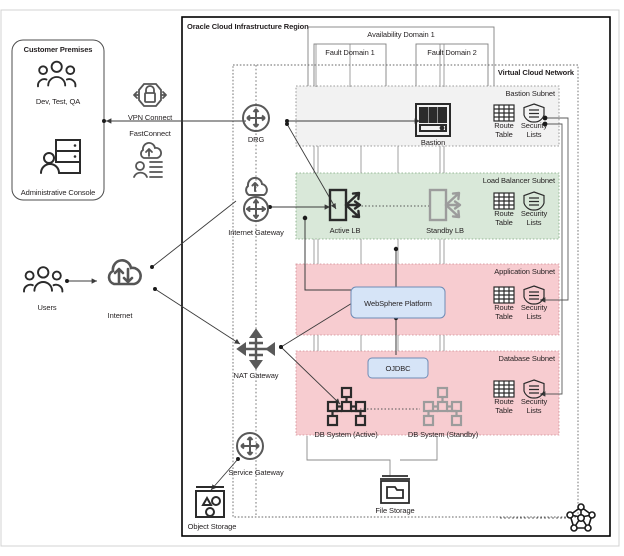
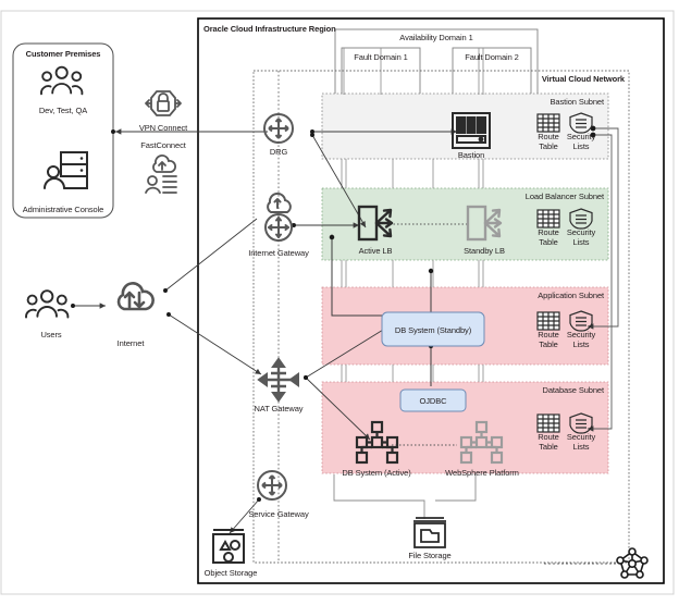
  Oracle Cloud Infrastructure Region
  Customer Premises
  Dev, Test, QA
  Administrative Console
  VPN Connect
  FastConnect
  Users
  Internet
  DRG
  Internet Gateway
  NAT Gateway
  Service Gateway
  Object Storage
  File Storage
  Availability Domain 1
  Fault Domain 1
  Fault Domain 2
  Virtual Cloud Network
  Bastion Subnet
  Load Balancer Subnet
  Application Subnet
  Database Subnet
  Bastion
  Active LB
  Standby LB
- WebSphere Platform
+ DB System (Standby)
  OJDBC
  DB System (Active)
- DB System (Standby)
+ WebSphere Platform
  Route
  Table
  Security
  Lists
  Route
  Table
  Security
  Lists
  Route
  Table
  Security
  Lists
  Route
  Table
  Security
  Lists
